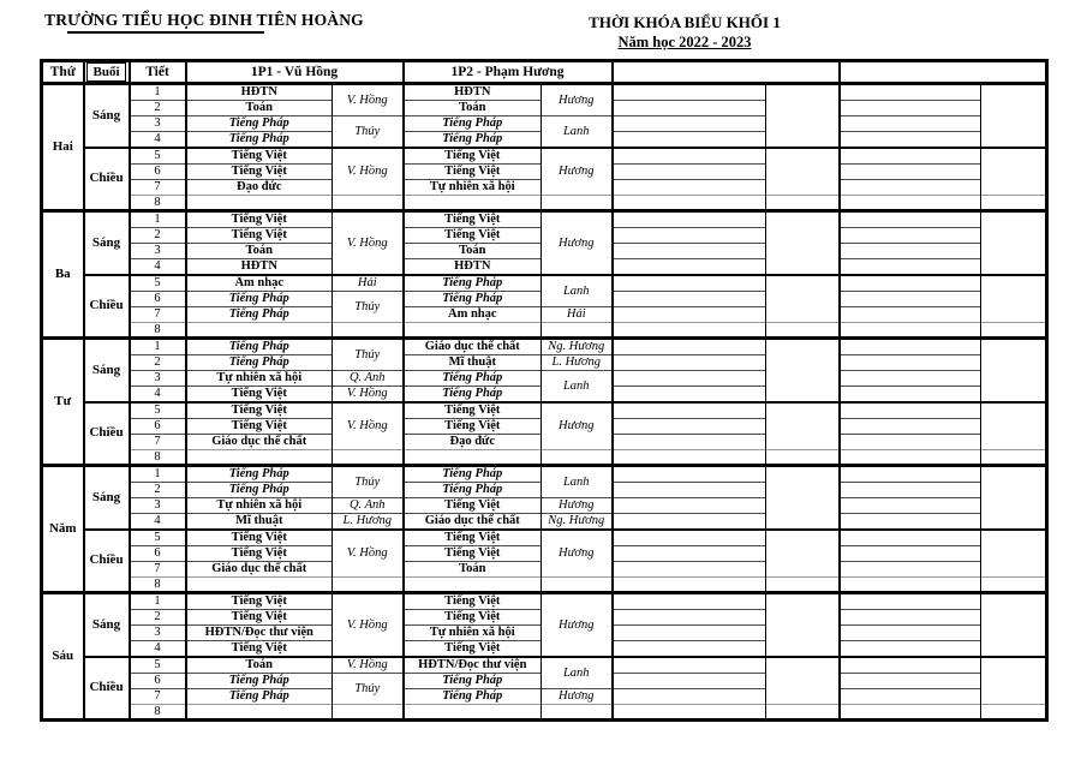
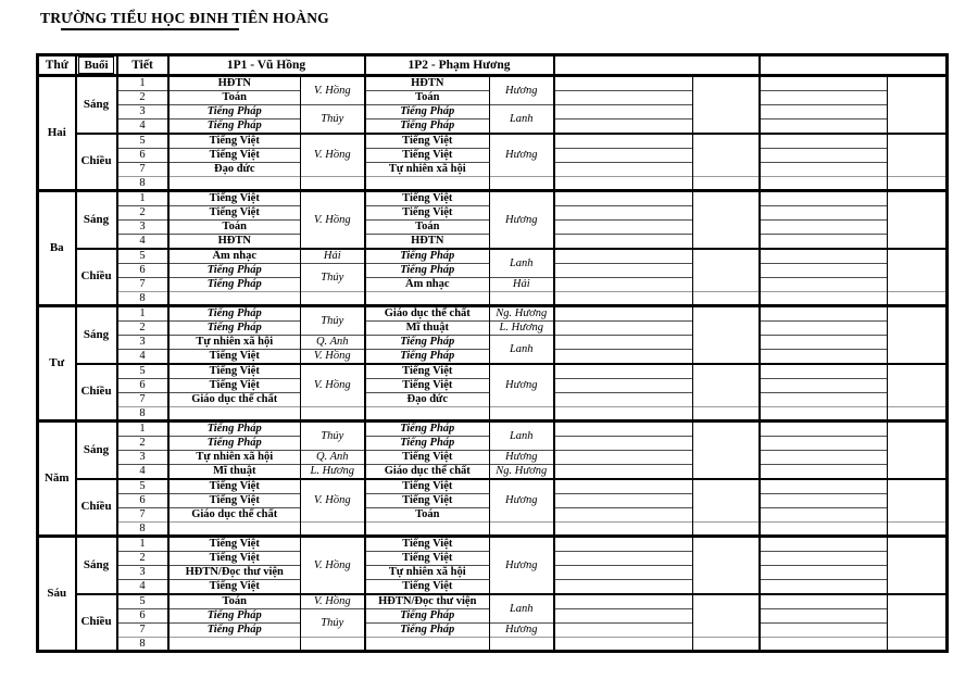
  TRƯỜNG TIỂU HỌC ĐINH TIÊN HOÀNG
- THỜI KHÓA BIỂU KHỐI 1
- Năm học 2022 - 2023
  Thứ	Buổi	Tiết	1P1 - Vũ Hồng	1P2 - Phạm Hương
  Hai	Sáng	1	HĐTN	V. Hồng	HĐTN	Hương
  2	Toán	Toán
  3	Tiếng Pháp	Thúy	Tiếng Pháp	Lanh
  4	Tiếng Pháp	Tiếng Pháp
  Chiều	5	Tiếng Việt	V. Hồng	Tiếng Việt	Hương
  6	Tiếng Việt	Tiếng Việt
  7	Đạo đức	Tự nhiên xã hội
  8
  Ba	Sáng	1	Tiếng Việt	V. Hồng	Tiếng Việt	Hương
  2	Tiếng Việt	Tiếng Việt
  3	Toán	Toán
  4	HĐTN	HĐTN
  Chiều	5	Âm nhạc	Hải	Tiếng Pháp	Lanh
  6	Tiếng Pháp	Thúy	Tiếng Pháp
  7	Tiếng Pháp	Âm nhạc	Hải
  8
  Tư	Sáng	1	Tiếng Pháp	Thúy	Giáo dục thể chất	Ng. Hương
  2	Tiếng Pháp	Mĩ thuật	L. Hương
  3	Tự nhiên xã hội	Q. Anh	Tiếng Pháp	Lanh
  4	Tiếng Việt	V. Hồng	Tiếng Pháp
  Chiều	5	Tiếng Việt	V. Hồng	Tiếng Việt	Hương
  6	Tiếng Việt	Tiếng Việt
  7	Giáo dục thể chất	Đạo đức
  8
  Năm	Sáng	1	Tiếng Pháp	Thúy	Tiếng Pháp	Lanh
  2	Tiếng Pháp	Tiếng Pháp
  3	Tự nhiên xã hội	Q. Anh	Tiếng Việt	Hương
  4	Mĩ thuật	L. Hương	Giáo dục thể chất	Ng. Hương
  Chiều	5	Tiếng Việt	V. Hồng	Tiếng Việt	Hương
  6	Tiếng Việt	Tiếng Việt
  7	Giáo dục thể chất	Toán
  8
  Sáu	Sáng	1	Tiếng Việt	V. Hồng	Tiếng Việt	Hương
  2	Tiếng Việt	Tiếng Việt
  3	HĐTN/Đọc thư viện	Tự nhiên xã hội
  4	Tiếng Việt	Tiếng Việt
  Chiều	5	Toán	V. Hồng	HĐTN/Đọc thư viện	Lanh
  6	Tiếng Pháp	Thúy	Tiếng Pháp
  7	Tiếng Pháp	Tiếng Pháp	Hương
  8
